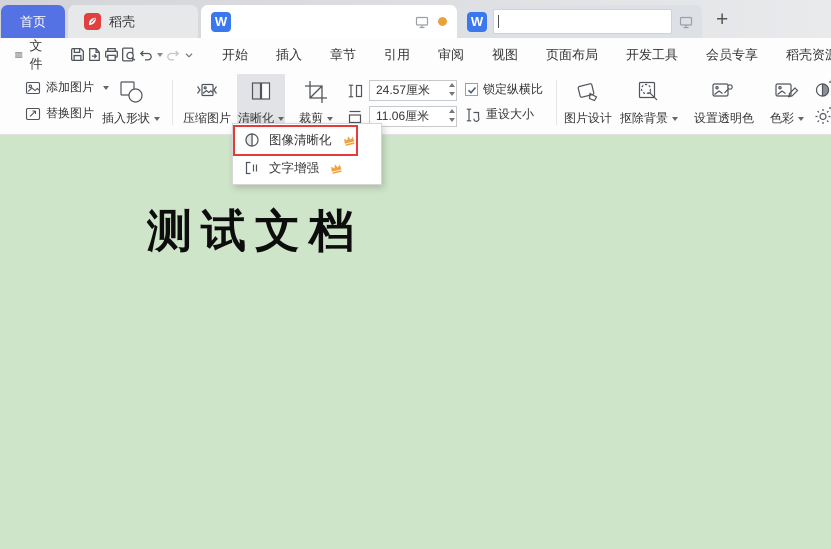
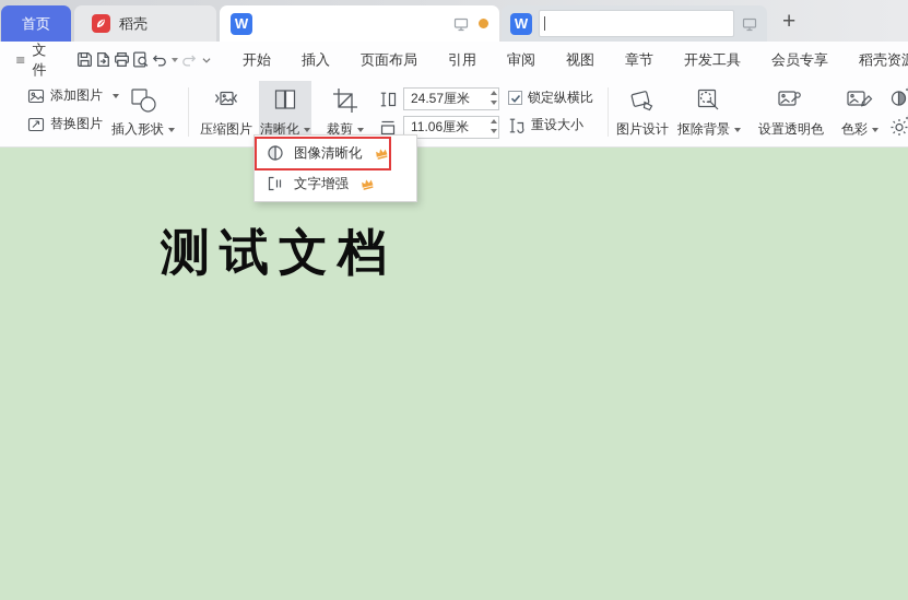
  首页
  稻壳
  W
  W
  +
  文件
  开始
  插入
- 章节
+ 页面布局
  引用
  审阅
  视图
- 页面布局
+ 章节
  开发工具
  会员专享
  稻壳资
  添加图片
  替换图片
  插入形状
  压缩图片
  清晰化
  裁剪
  24.57厘米
  11.06厘米
  锁定纵横比
  重设大小
  图片设计
  抠除背景
  设置透明色
  色彩
  测试文档
  图像清晰化
  文字增强
